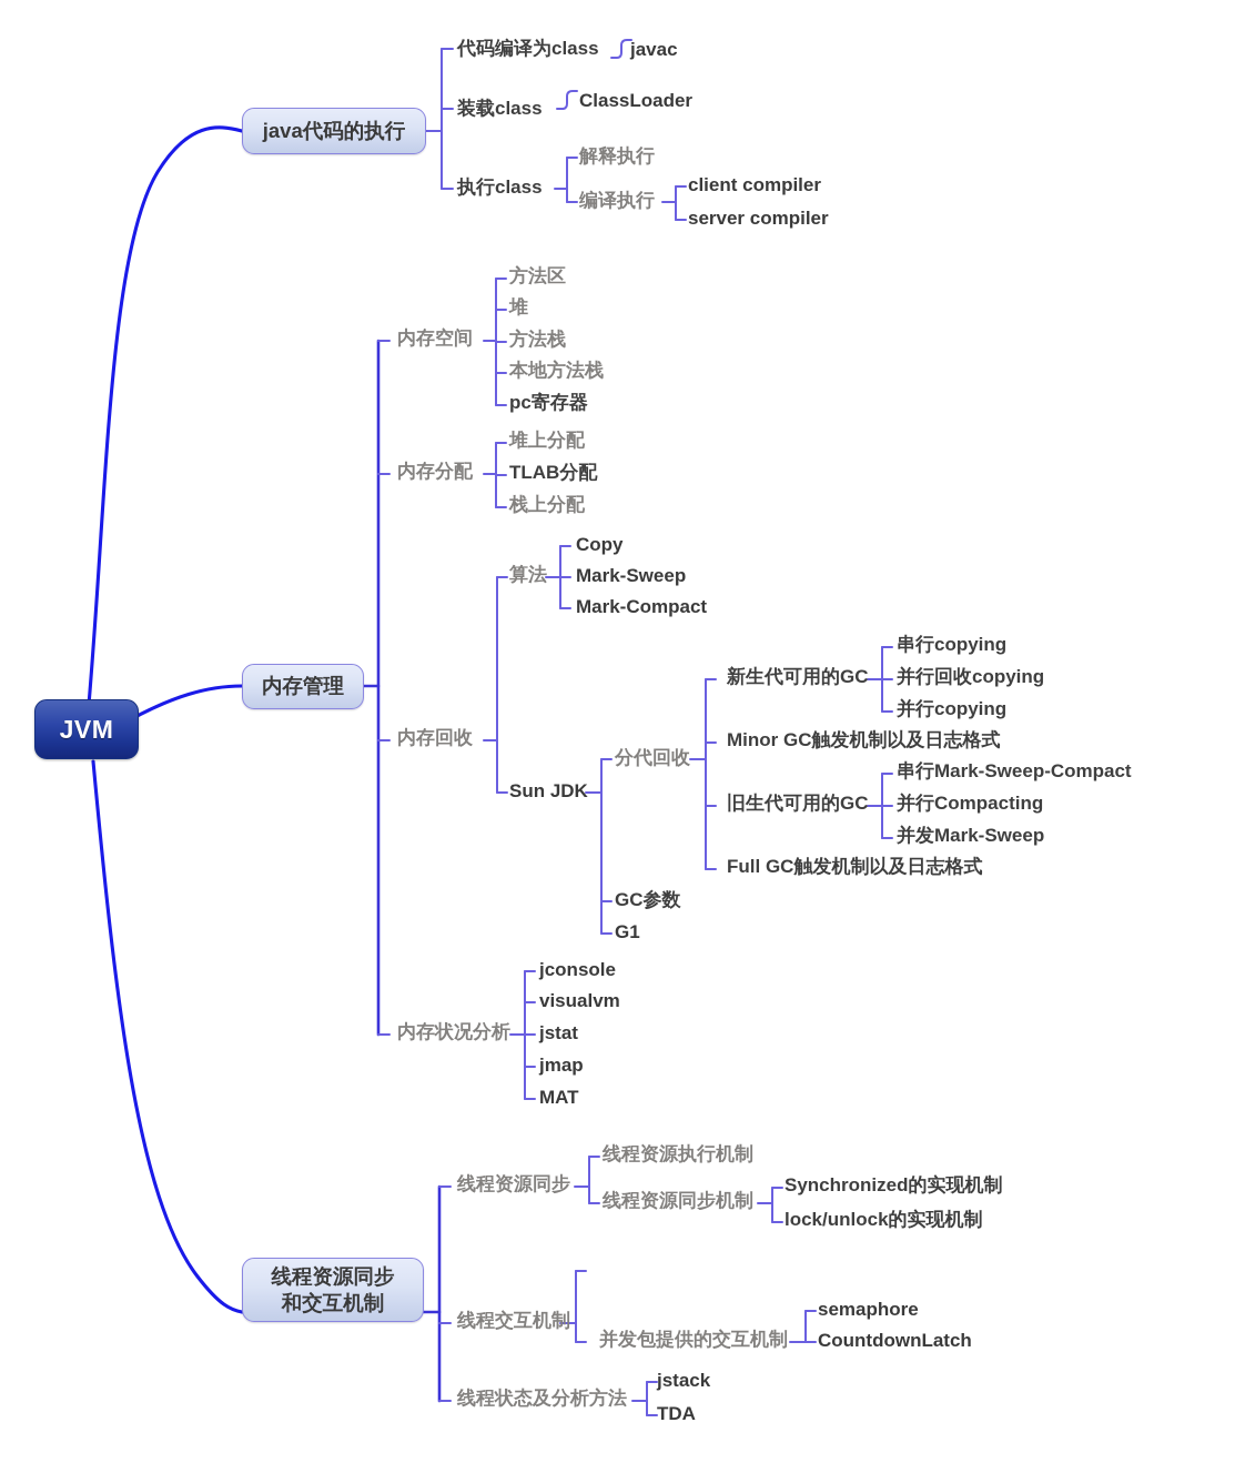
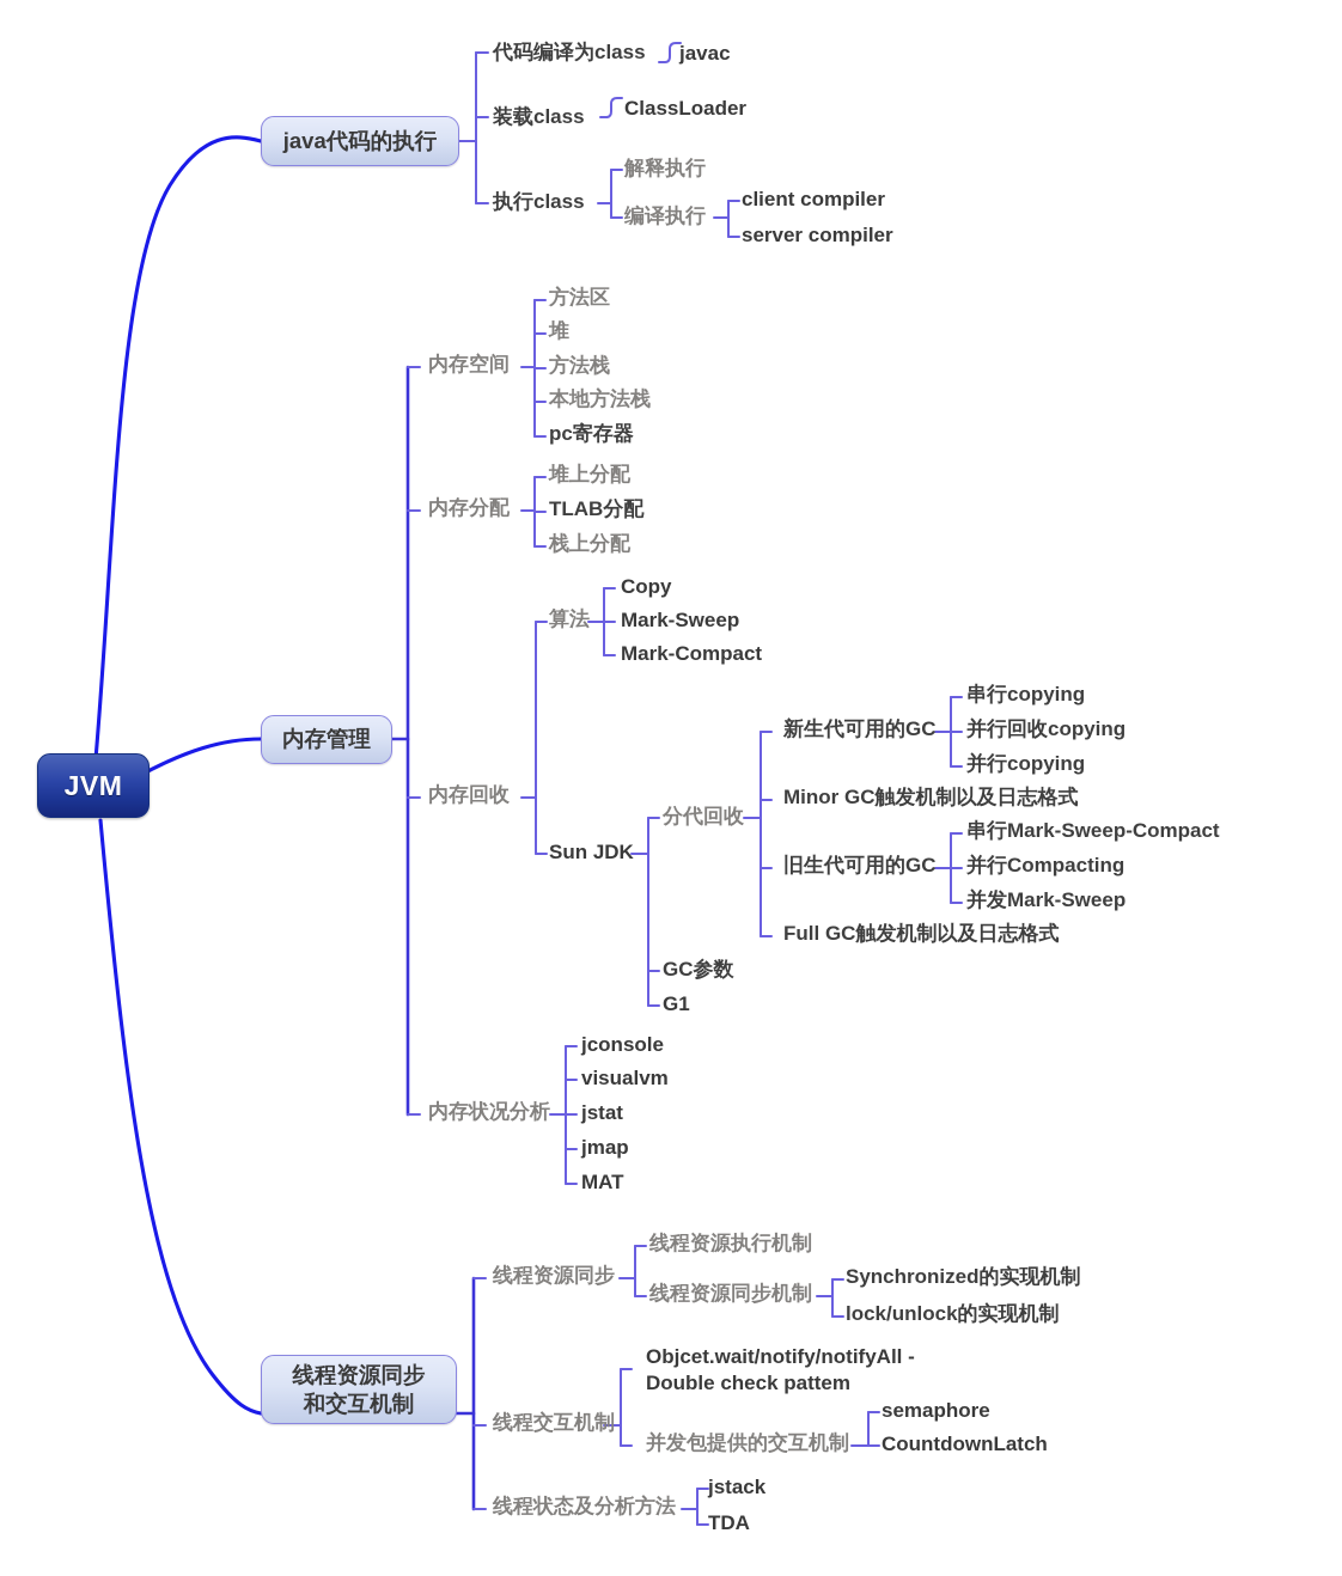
  JVM
  java代码的执行
  内存管理
  线程资源同步
  和交互机制
  代码编译为class
  javac
  装载class
  ClassLoader
  执行class
  解释执行
  编译执行
  client compiler
  server compiler
  内存空间
  方法区
  堆
  方法栈
  本地方法栈
  pc寄存器
  内存分配
  堆上分配
  TLAB分配
  栈上分配
  内存回收
  算法
  Copy
  Mark-Sweep
  Mark-Compact
  Sun JDK
  分代回收
  新生代可用的GC
  串行copying
  并行回收copying
  并行copying
  Minor GC触发机制以及日志格式
  旧生代可用的GC
  串行Mark-Sweep-Compact
  并行Compacting
  并发Mark-Sweep
  Full GC触发机制以及日志格式
  GC参数
  G1
  内存状况分析
  jconsole
  visualvm
  jstat
  jmap
  MAT
  线程资源同步
  线程资源执行机制
  线程资源同步机制
  Synchronized的实现机制
  lock/unlock的实现机制
  线程交互机制
+ Objcet.wait/notify/notifyAll -
+ Double check pattem
  并发包提供的交互机制
  semaphore
  CountdownLatch
  线程状态及分析方法
  jstack
  TDA
